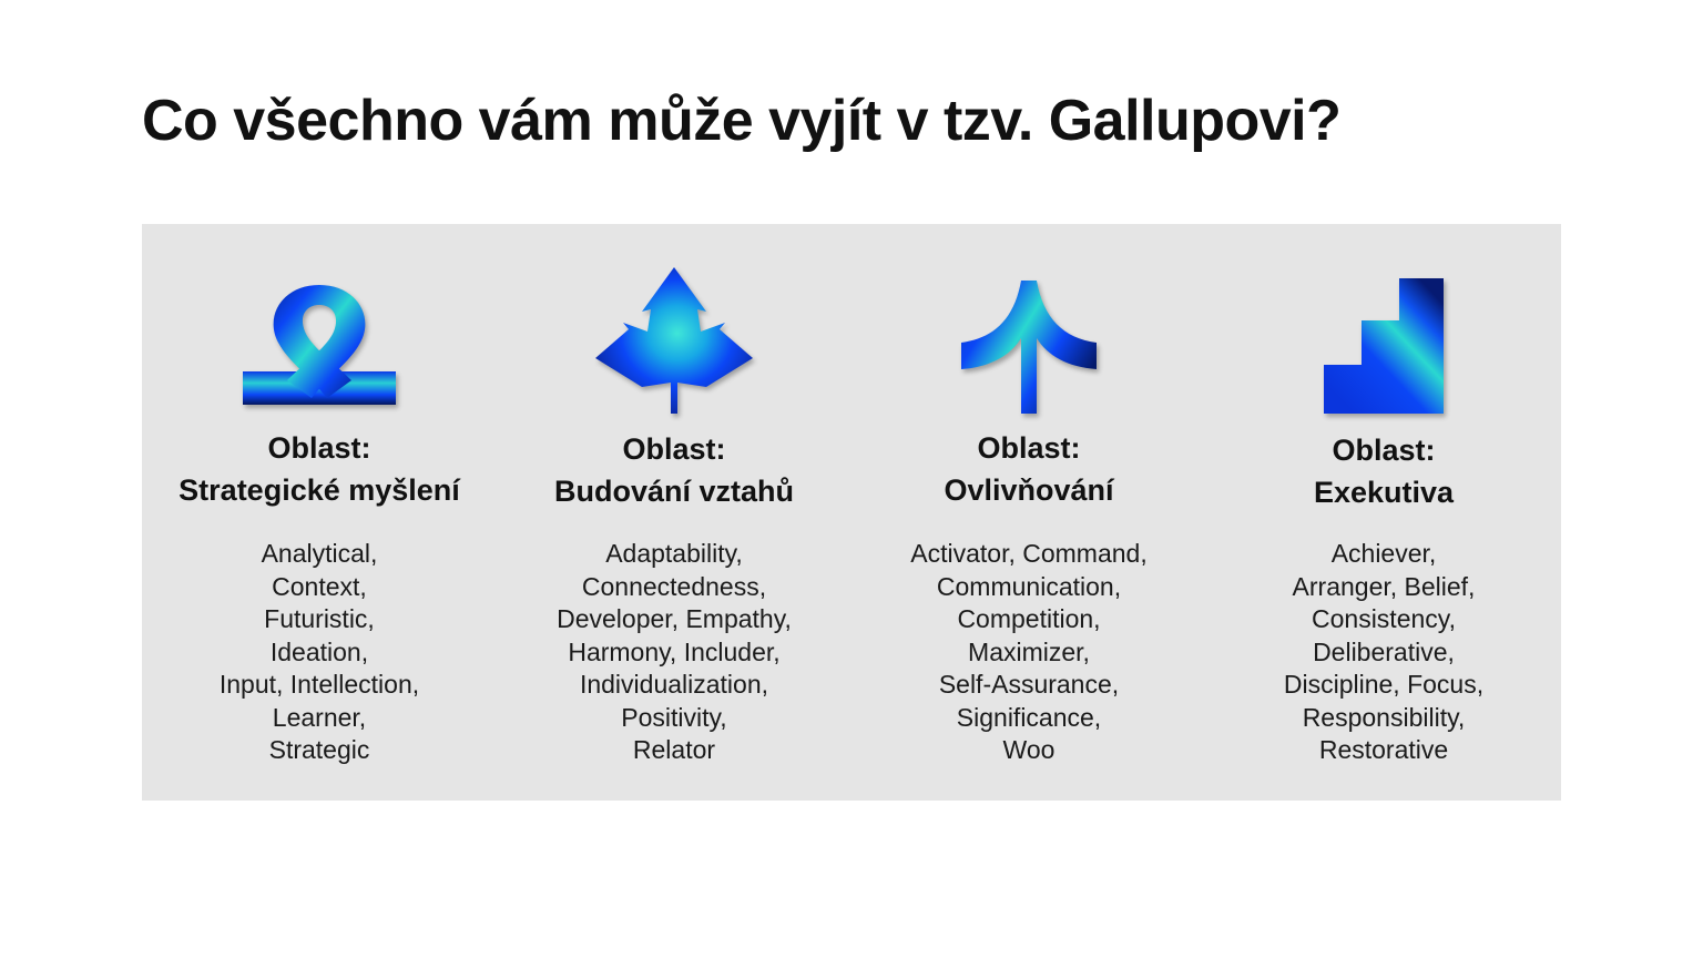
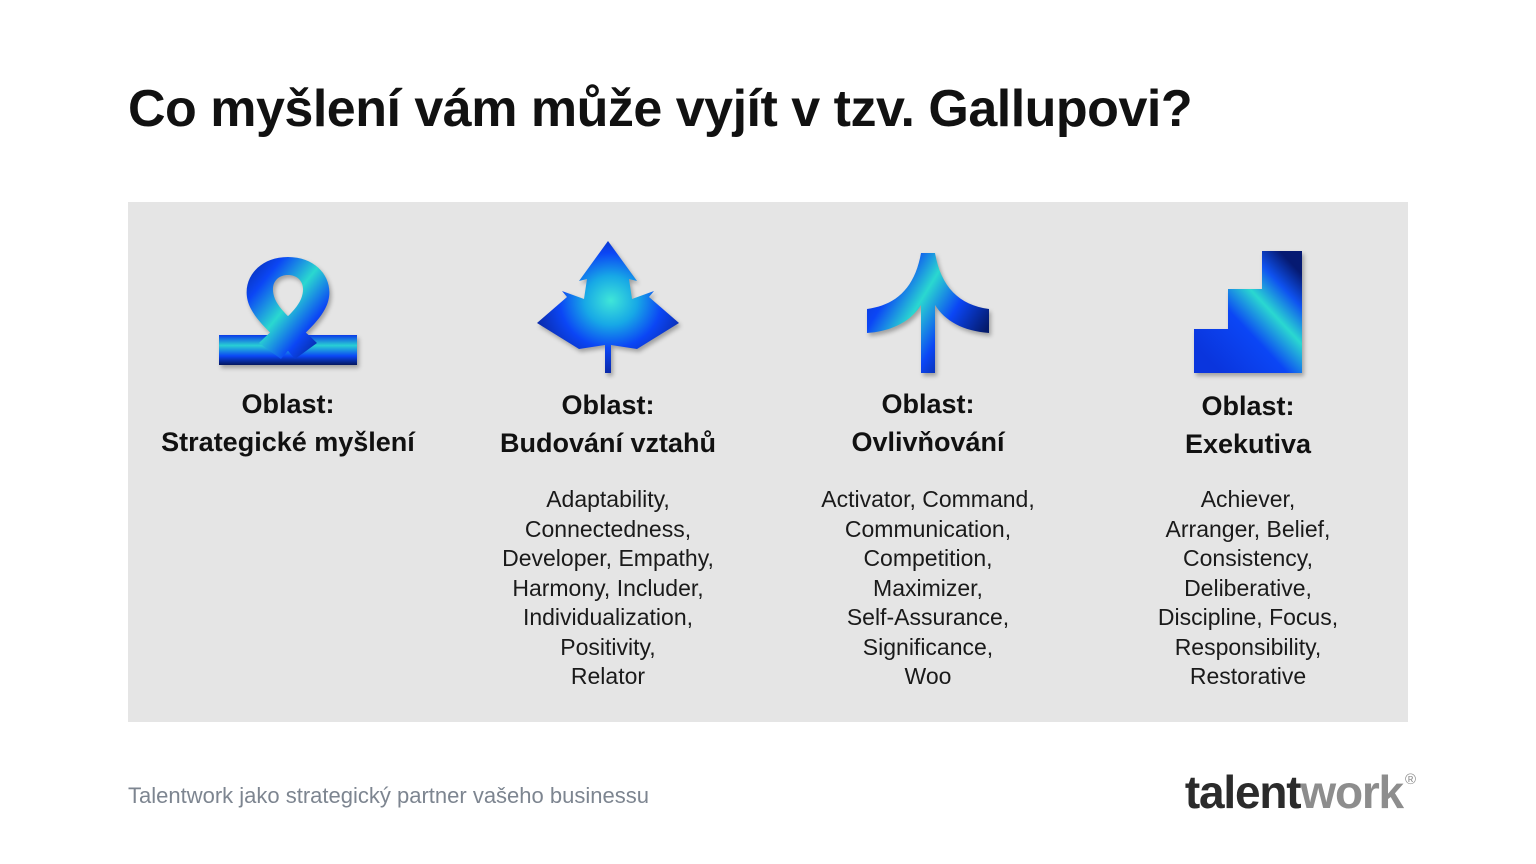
- Co všechno vám může vyjít v tzv. Gallupovi?
+ Co myšlení vám může vyjít v tzv. Gallupovi?
  Oblast:
  Strategické myšlení
- Analytical,
- Context,
- Futuristic,
- Ideation,
- Input, Intellection,
- Learner,
- Strategic
  Oblast:
  Budování vztahů
  Adaptability,
  Connectedness,
  Developer, Empathy,
  Harmony, Includer,
  Individualization,
  Positivity,
  Relator
  Oblast:
  Ovlivňování
  Activator, Command,
  Communication,
  Competition,
  Maximizer,
  Self-Assurance,
  Significance,
  Woo
  Oblast:
  Exekutiva
  Achiever,
  Arranger, Belief,
  Consistency,
  Deliberative,
  Discipline, Focus,
  Responsibility,
  Restorative
+ Talentwork jako strategický partner vašeho businessu
+ talent
+ work
+ ®
